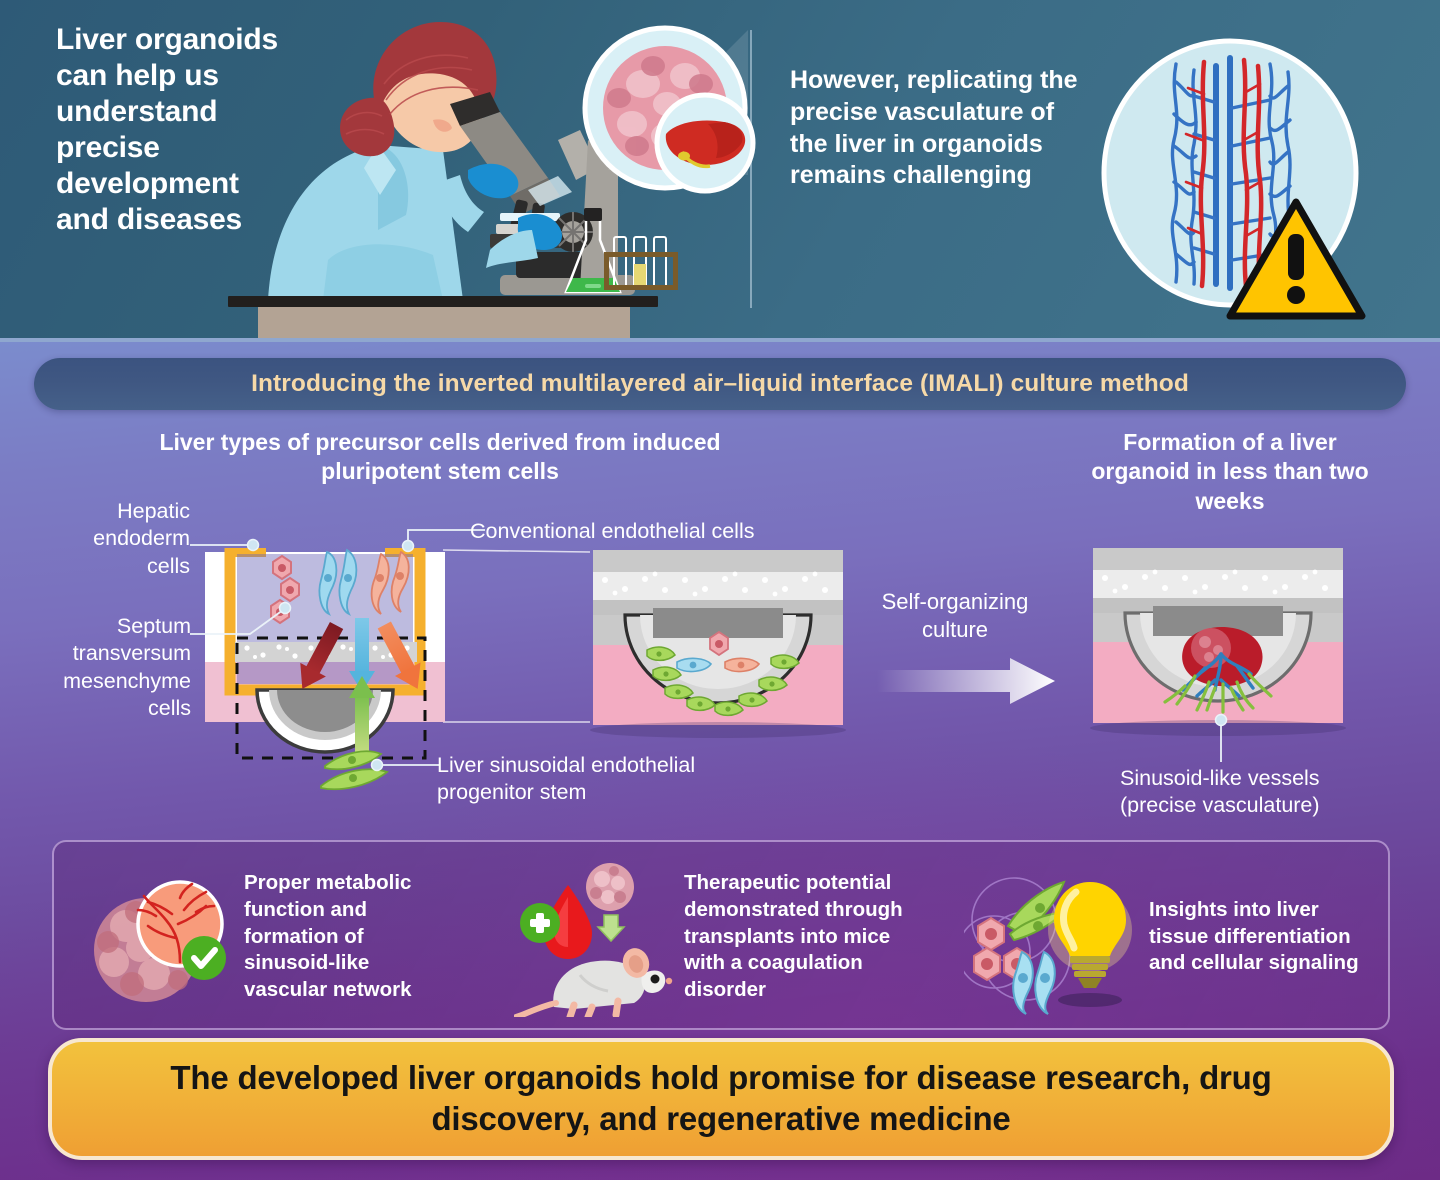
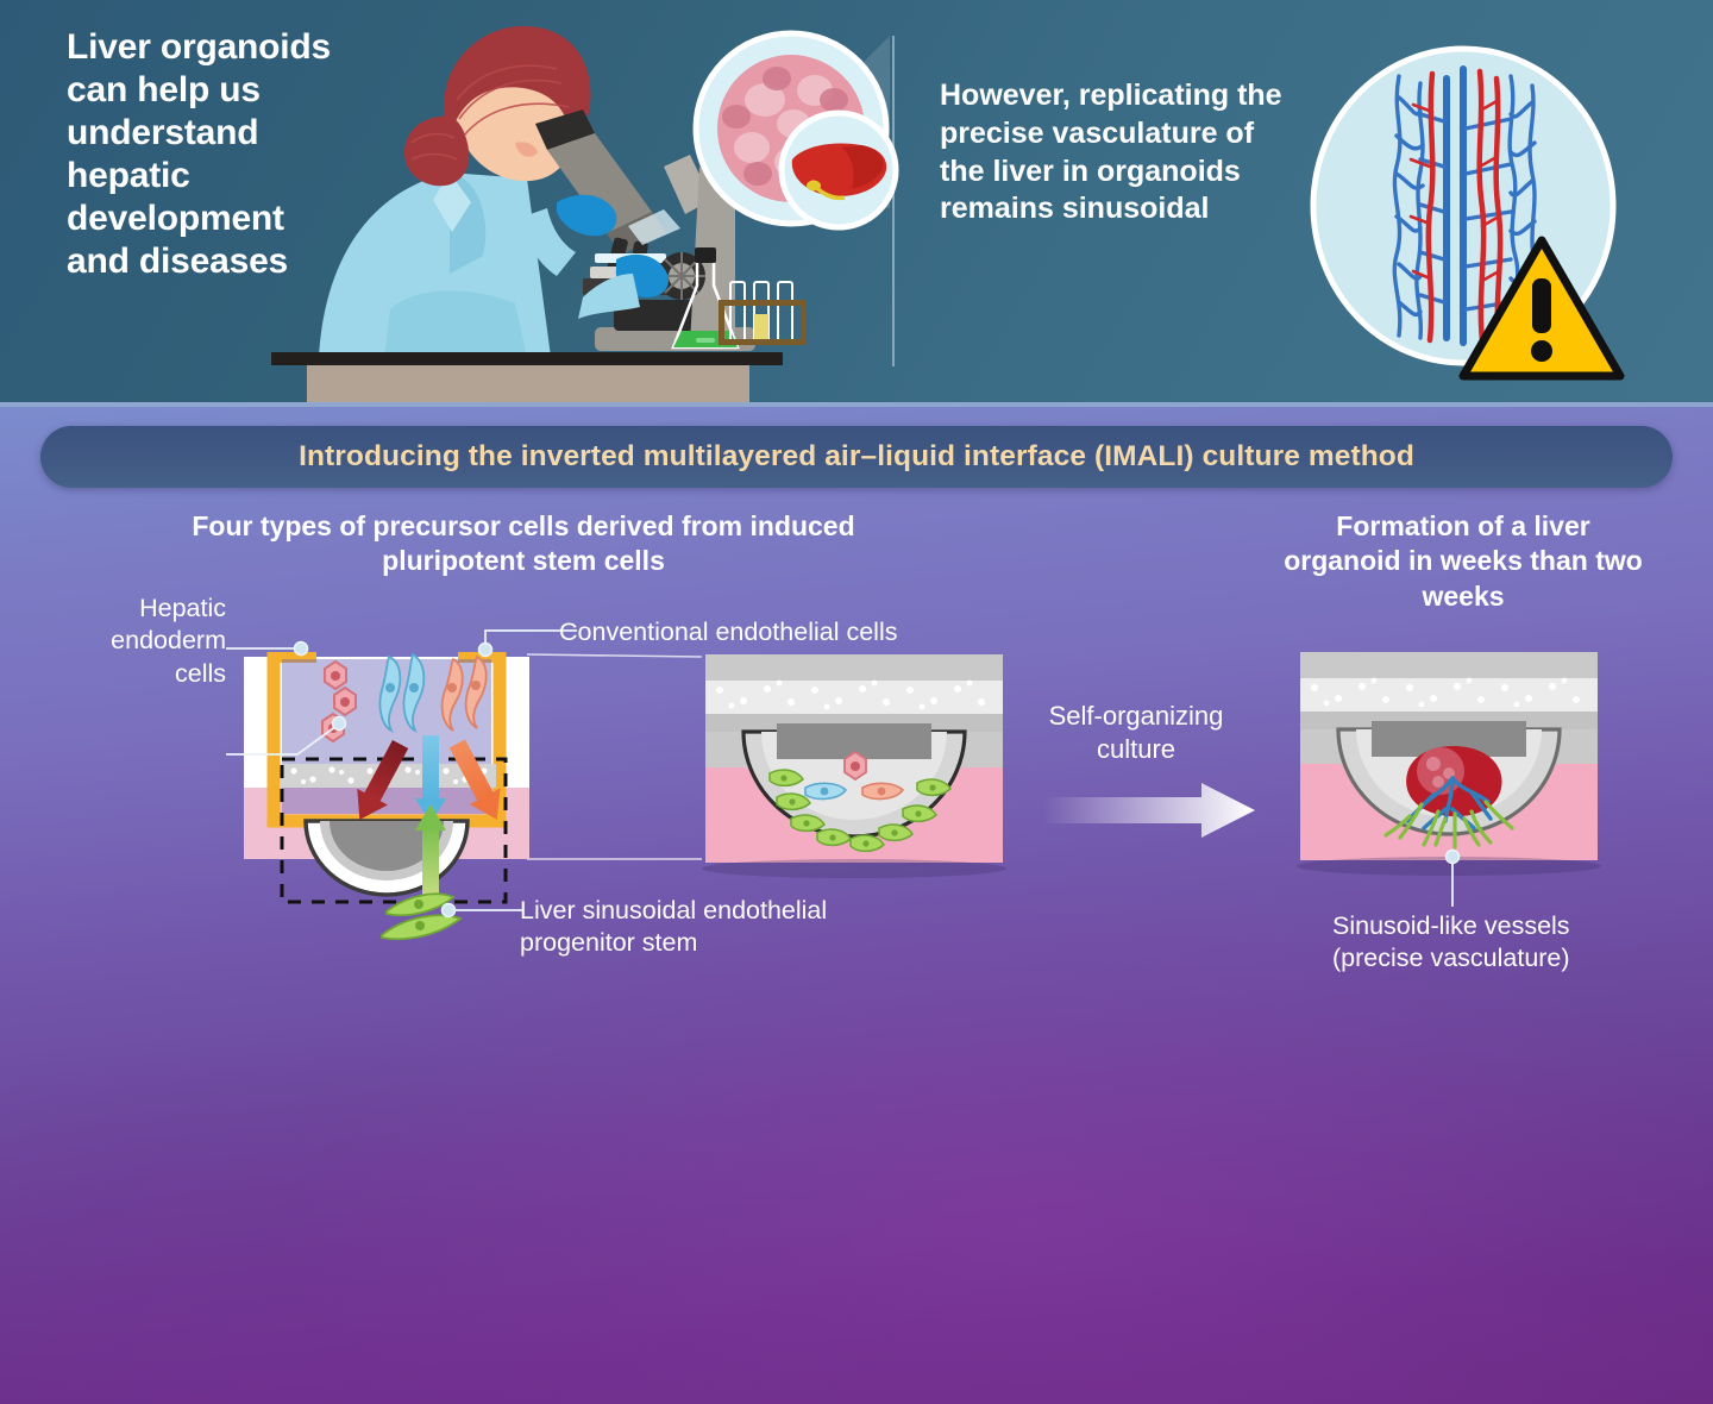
- Liver organoids can help us understand precise development and diseases
+ Liver organoids can help us understand hepatic development and diseases
- However, replicating the precise vasculature of the liver in organoids remains challenging
+ However, replicating the precise vasculature of the liver in organoids remains sinusoidal
  Introducing the inverted multilayered air–liquid interface (IMALI) culture method
- Liver types of precursor cells derived from induced pluripotent stem cells
+ Four types of precursor cells derived from induced pluripotent stem cells
- Formation of a liver organoid in less than two weeks
+ Formation of a liver organoid in weeks than two weeks
  Hepatic endoderm cells
- Septum transversum mesenchyme cells
  Conventional endothelial cells
  Liver sinusoidal endothelial progenitor stem
  Sinusoid-like vessels (precise vasculature)
  Self-organizing culture
- Proper metabolic function and formation of sinusoid-like vascular network
- Therapeutic potential demonstrated through transplants into mice with a coagulation disorder
- Insights into liver tissue differentiation and cellular signaling
- The developed liver organoids hold promise for disease research, drug discovery, and regenerative medicine
